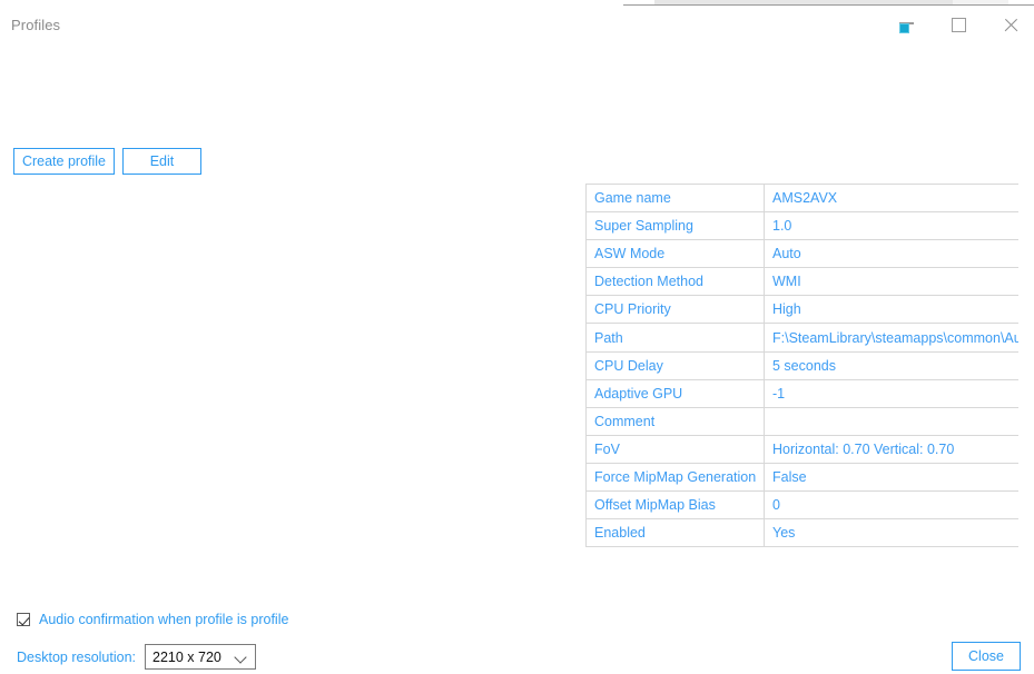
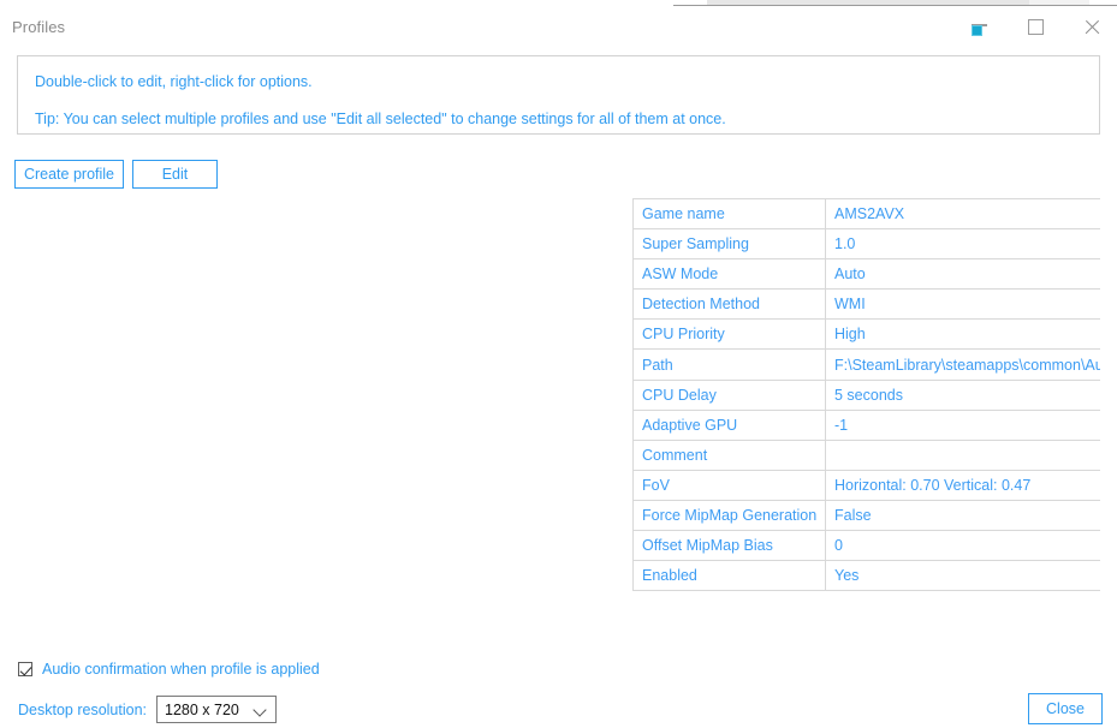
  Profiles
+ Double-click to edit, right-click for options.
+ Tip: You can select multiple profiles and use "Edit all selected" to change settings for all of them at once.
  Create profile
  Edit
  Game name	AMS2AVX
  Super Sampling	1.0
  ASW Mode	Auto
  Detection Method	WMI
  CPU Priority	High
  Path	F:\SteamLibrary\steamapps\common\Au
  CPU Delay	5 seconds
  Adaptive GPU	-1
  Comment
- FoV	Horizontal: 0.70 Vertical: 0.70
+ FoV	Horizontal: 0.70 Vertical: 0.47
  Force MipMap Generation	False
  Offset MipMap Bias	0
  Enabled	Yes
- Audio confirmation when profile is profile
+ Audio confirmation when profile is applied
  Desktop resolution:
- 2210 x 720
+ 1280 x 720
  Close
